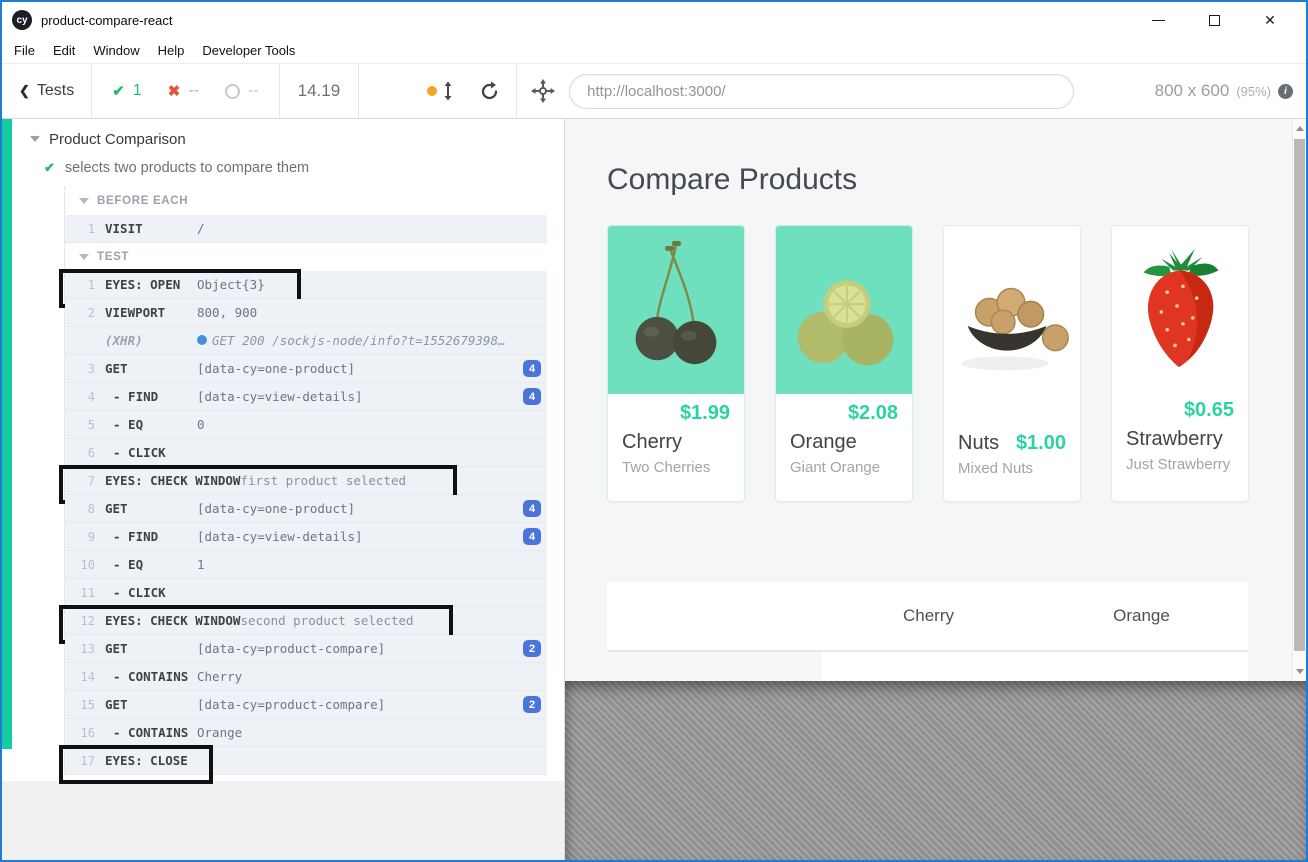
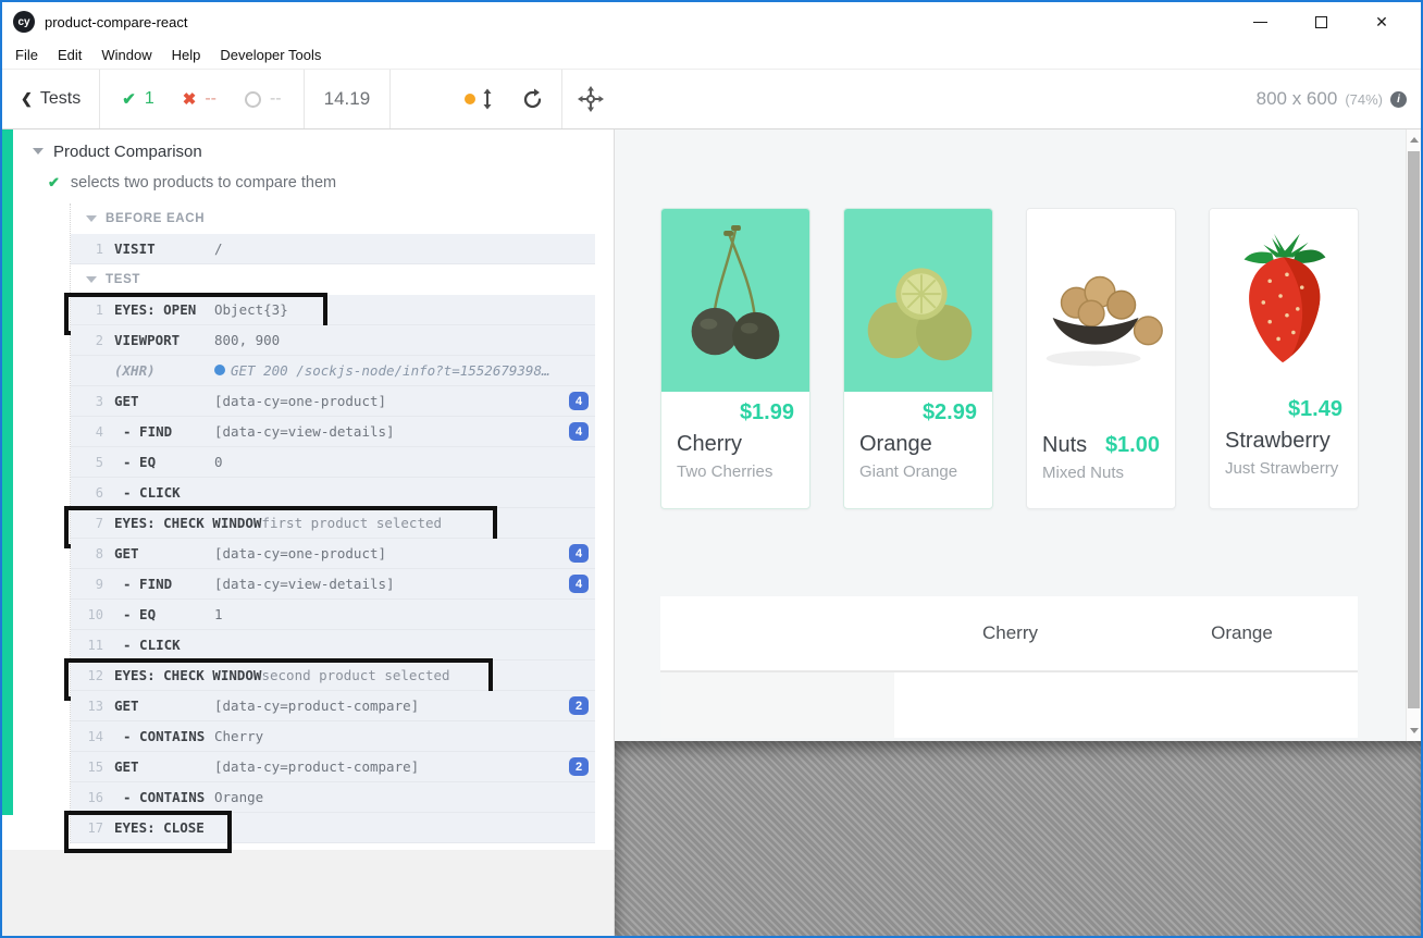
  cy
  product-compare-react
  ✕
  File
  Edit
  Window
  Help
  Developer Tools
  ❮
  Tests
  ✔
  1
  ✖
  --
  --
  14.19
- http://localhost:3000/
  800 x 600
- (95%)
+ (74%)
  i
  Product Comparison
  ✔
  selects two products to compare them
  BEFORE EACH
  1
  VISIT
  /
  TEST
  1
  EYES: OPEN
  Object{3}
  2
  VIEWPORT
  800, 900
  (XHR)
  GET 200 /sockjs-node/info?t=1552679398…
  3
  GET
  [data-cy=one-product]
  4
  4
  - FIND
  [data-cy=view-details]
  4
  5
  - EQ
  0
  6
  - CLICK
  7
  EYES: CHECK WINDOW
  first product selected
  8
  GET
  [data-cy=one-product]
  4
  9
  - FIND
  [data-cy=view-details]
  4
  10
  - EQ
  1
  11
  - CLICK
  12
  EYES: CHECK WINDOW
  second product selected
  13
  GET
  [data-cy=product-compare]
  2
  14
  - CONTAINS
  Cherry
  15
  GET
  [data-cy=product-compare]
  2
  16
  - CONTAINS
  Orange
  17
  EYES: CLOSE
- Compare Products
  $1.99
  Cherry
  Two Cherries
- $2.08
+ $2.99
  Orange
  Giant Orange
  Nuts
  $1.00
  Mixed Nuts
- $0.65
+ $1.49
  Strawberry
  Just Strawberry
  Cherry
  Orange
